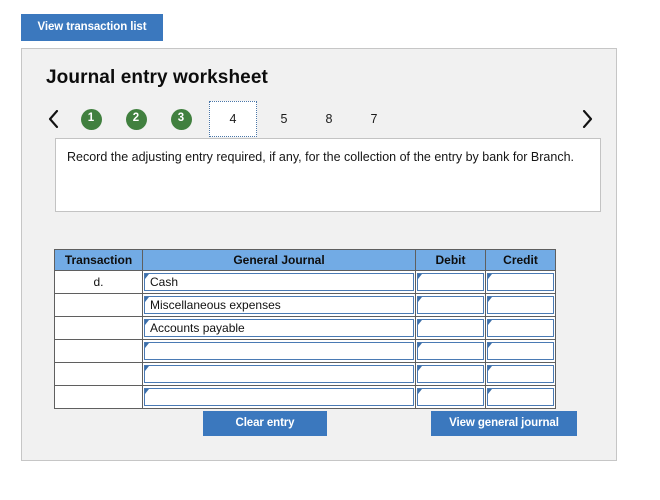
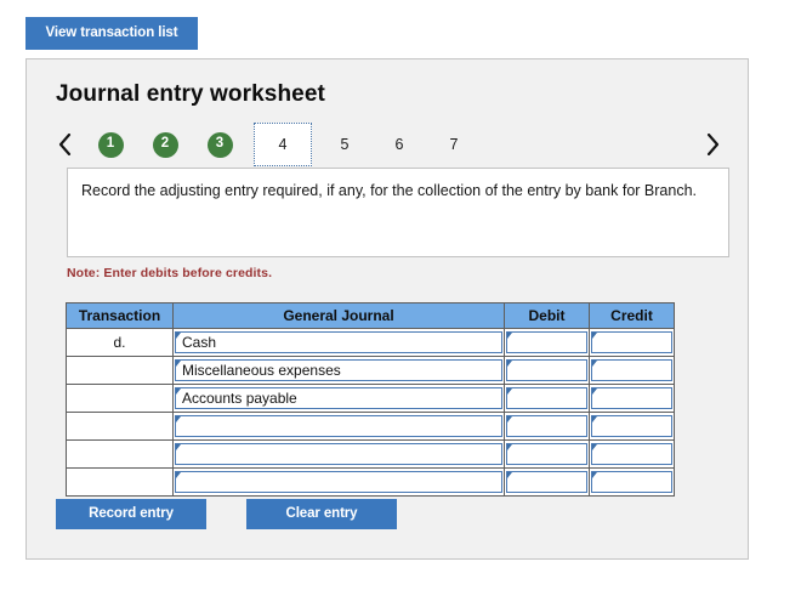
  View transaction list
  Journal entry worksheet
  1
  2
  3
  4
  5
- 8
+ 6
  7
  Record the adjusting entry required, if any, for the collection of the entry by bank for Branch.
+ Note: Enter debits before credits.
  Transaction	General Journal	Debit	Credit
  d.	Cash
  	Miscellaneous expenses
  	Accounts payable
+ Record entry
  Clear entry
- View general journal
